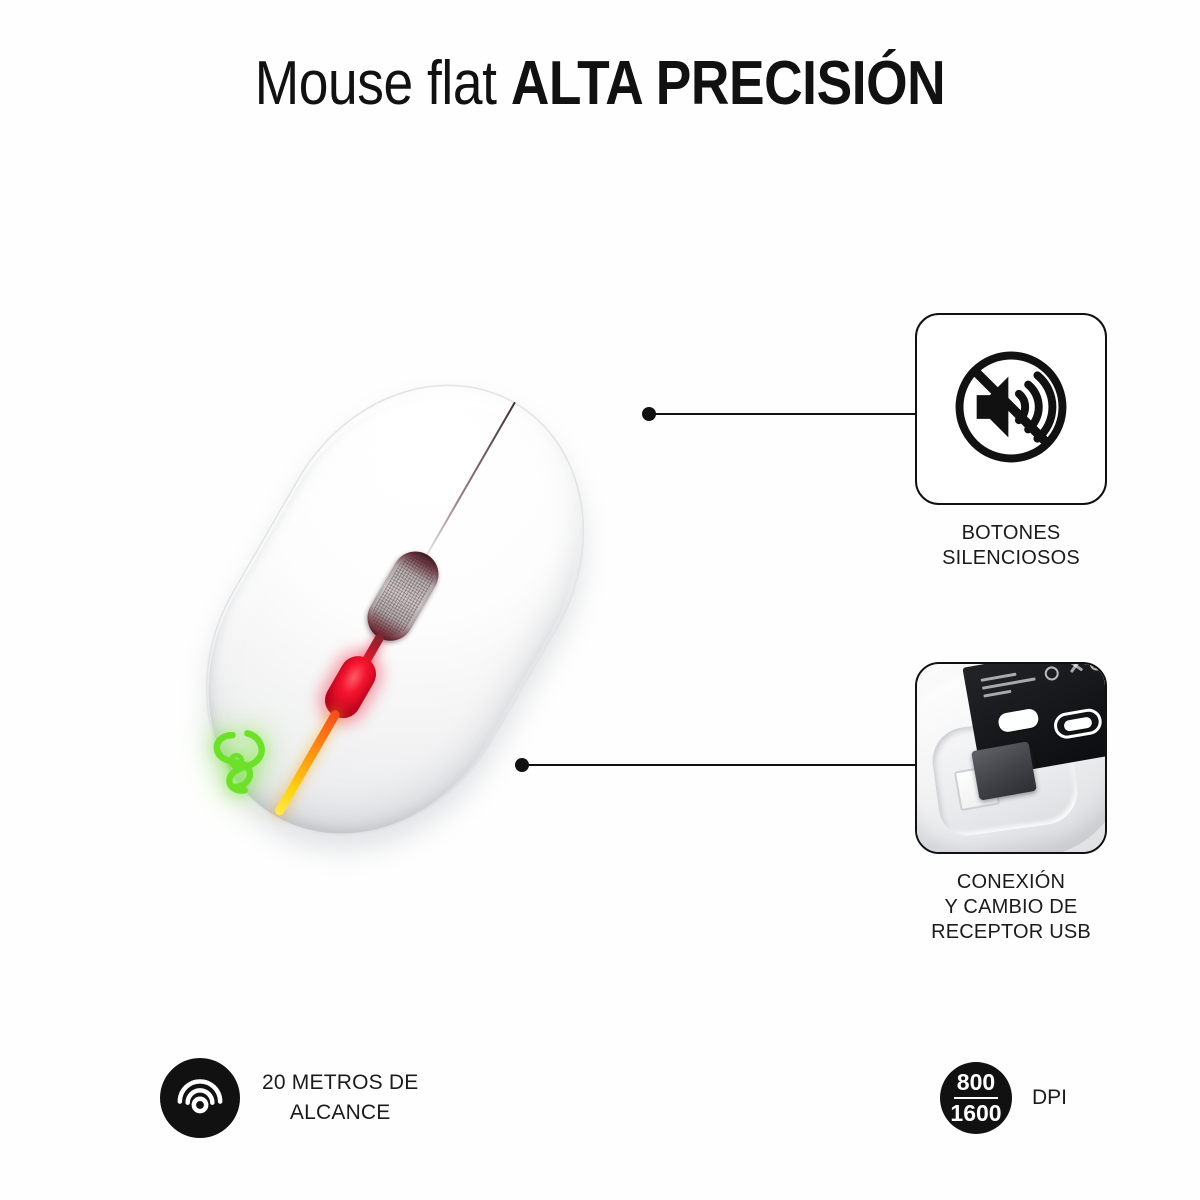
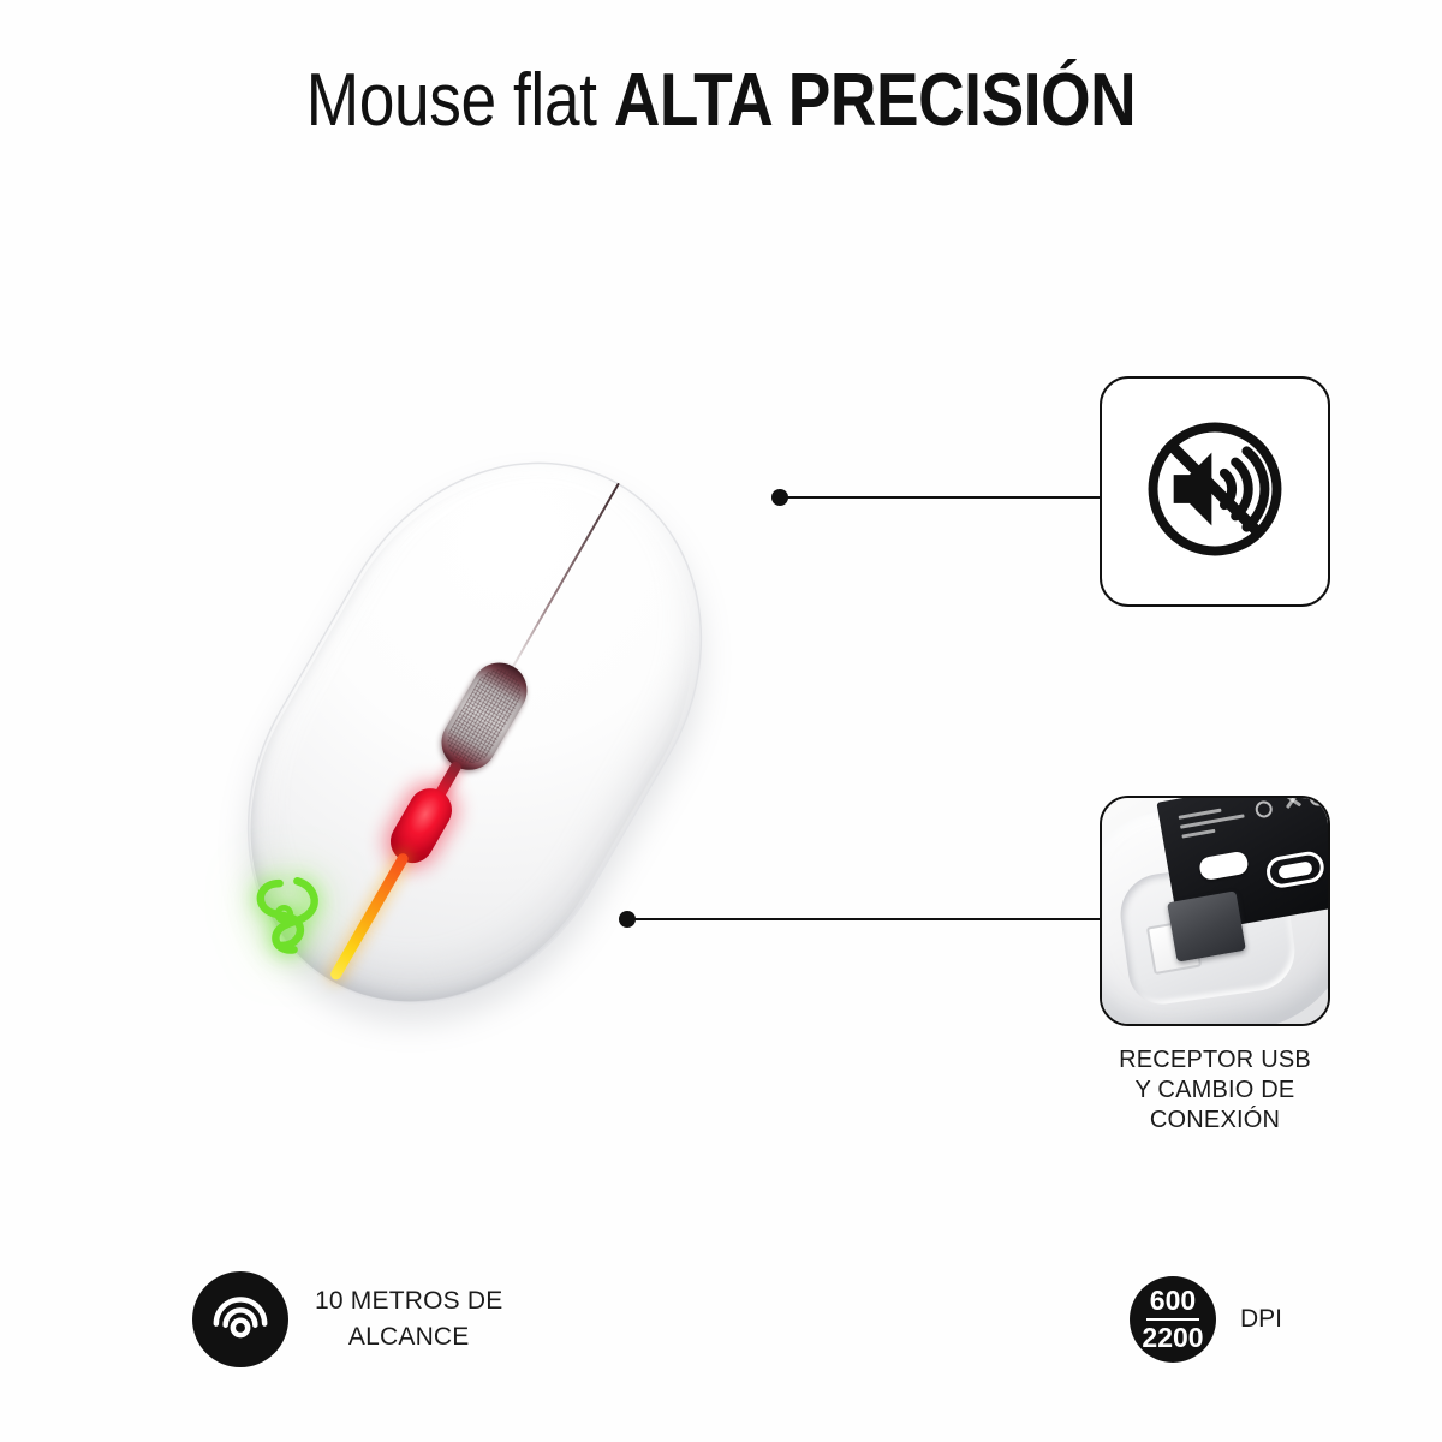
  Mouse flat ALTA PRECISIÓN
- BOTONES
- SILENCIOSOS
- CONEXIÓN
+ RECEPTOR USB
  Y CAMBIO DE
- RECEPTOR USB
+ CONEXIÓN
- 20 METROS DE
+ 10 METROS DE
  ALCANCE
- 800
+ 600
- 1600
+ 2200
  DPI
